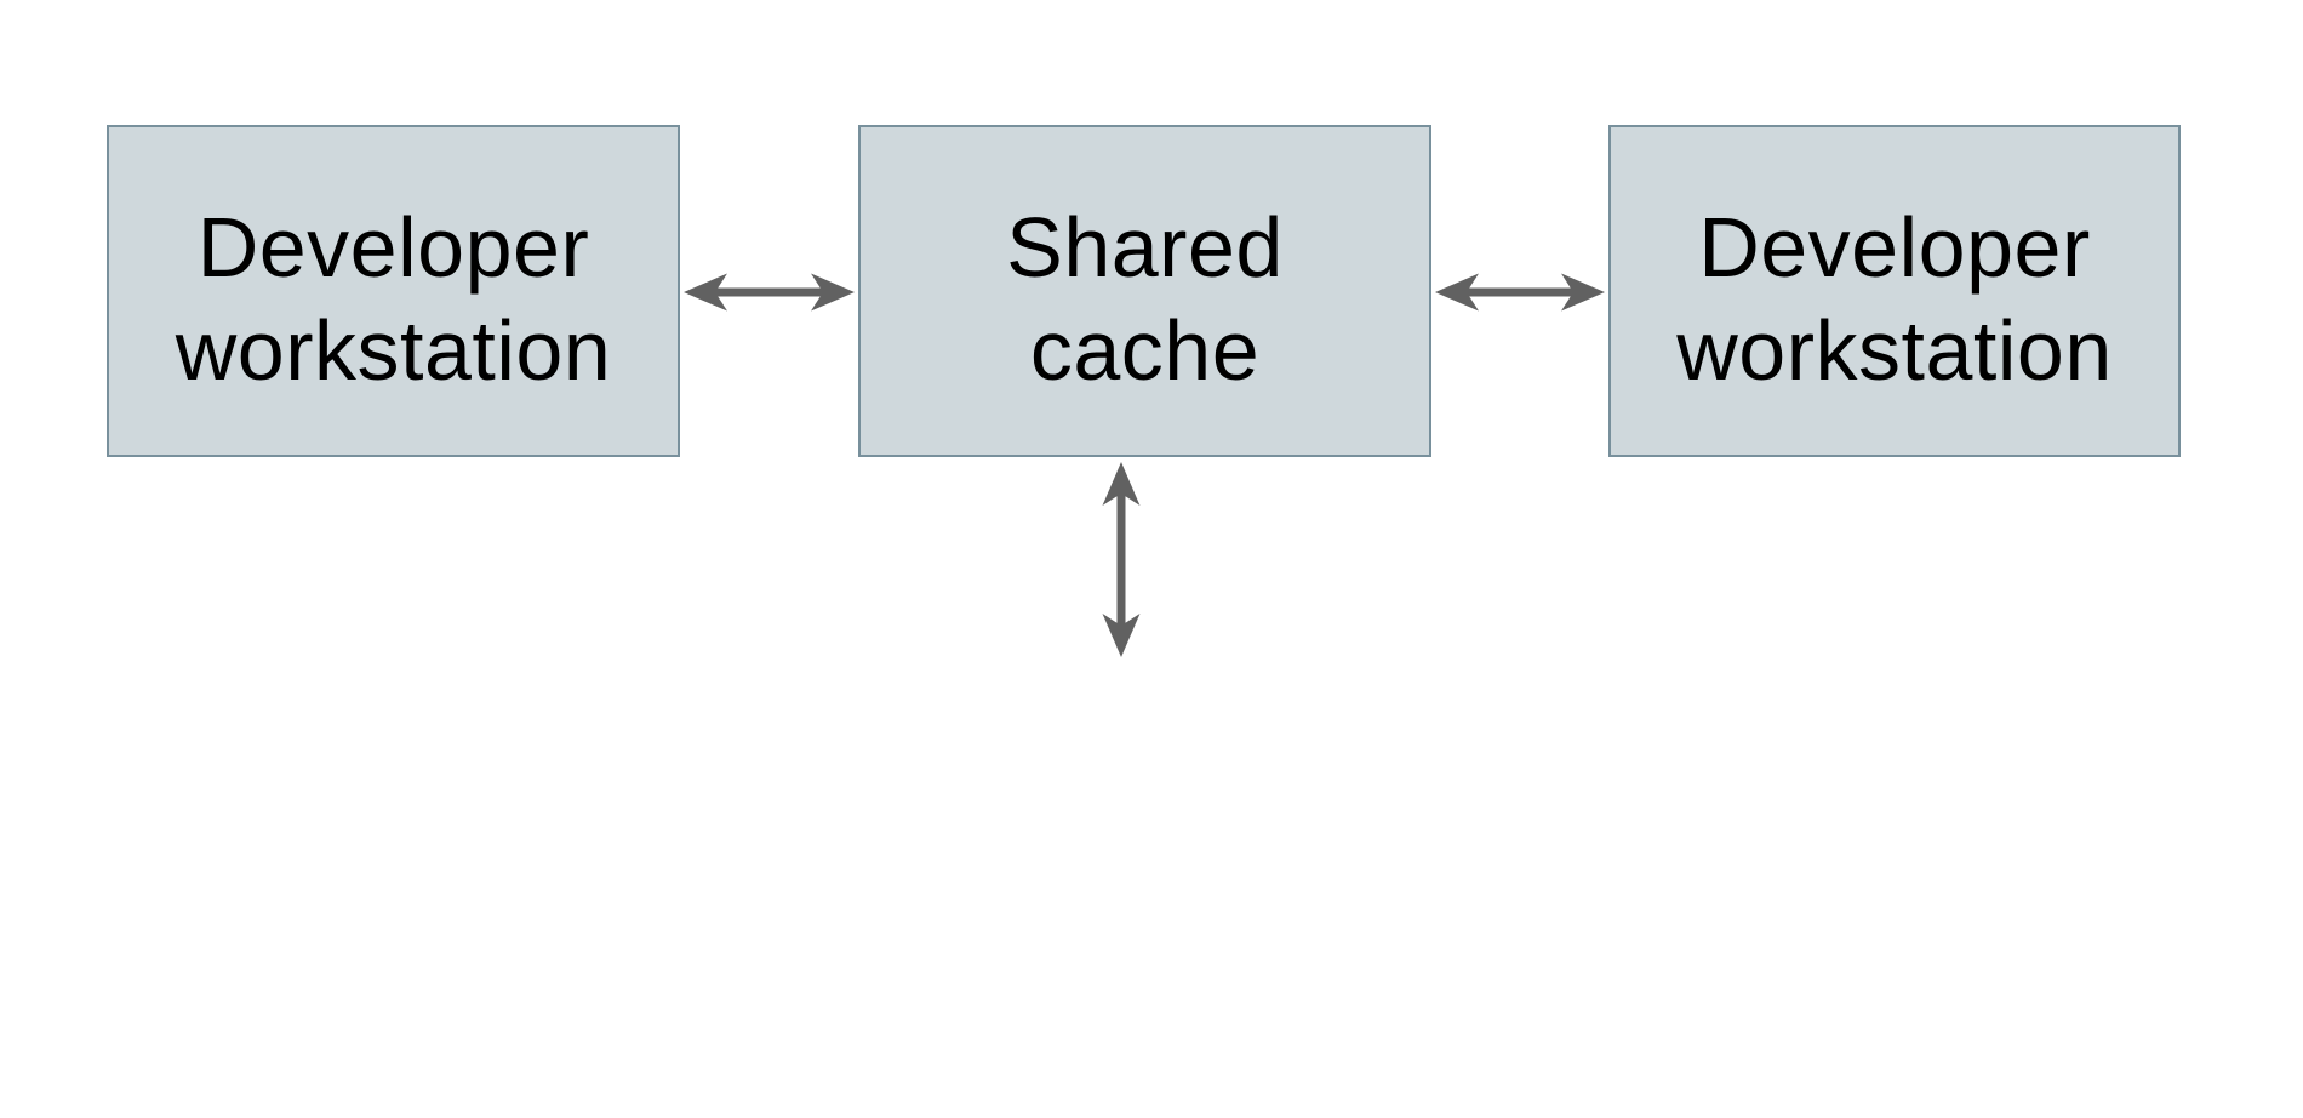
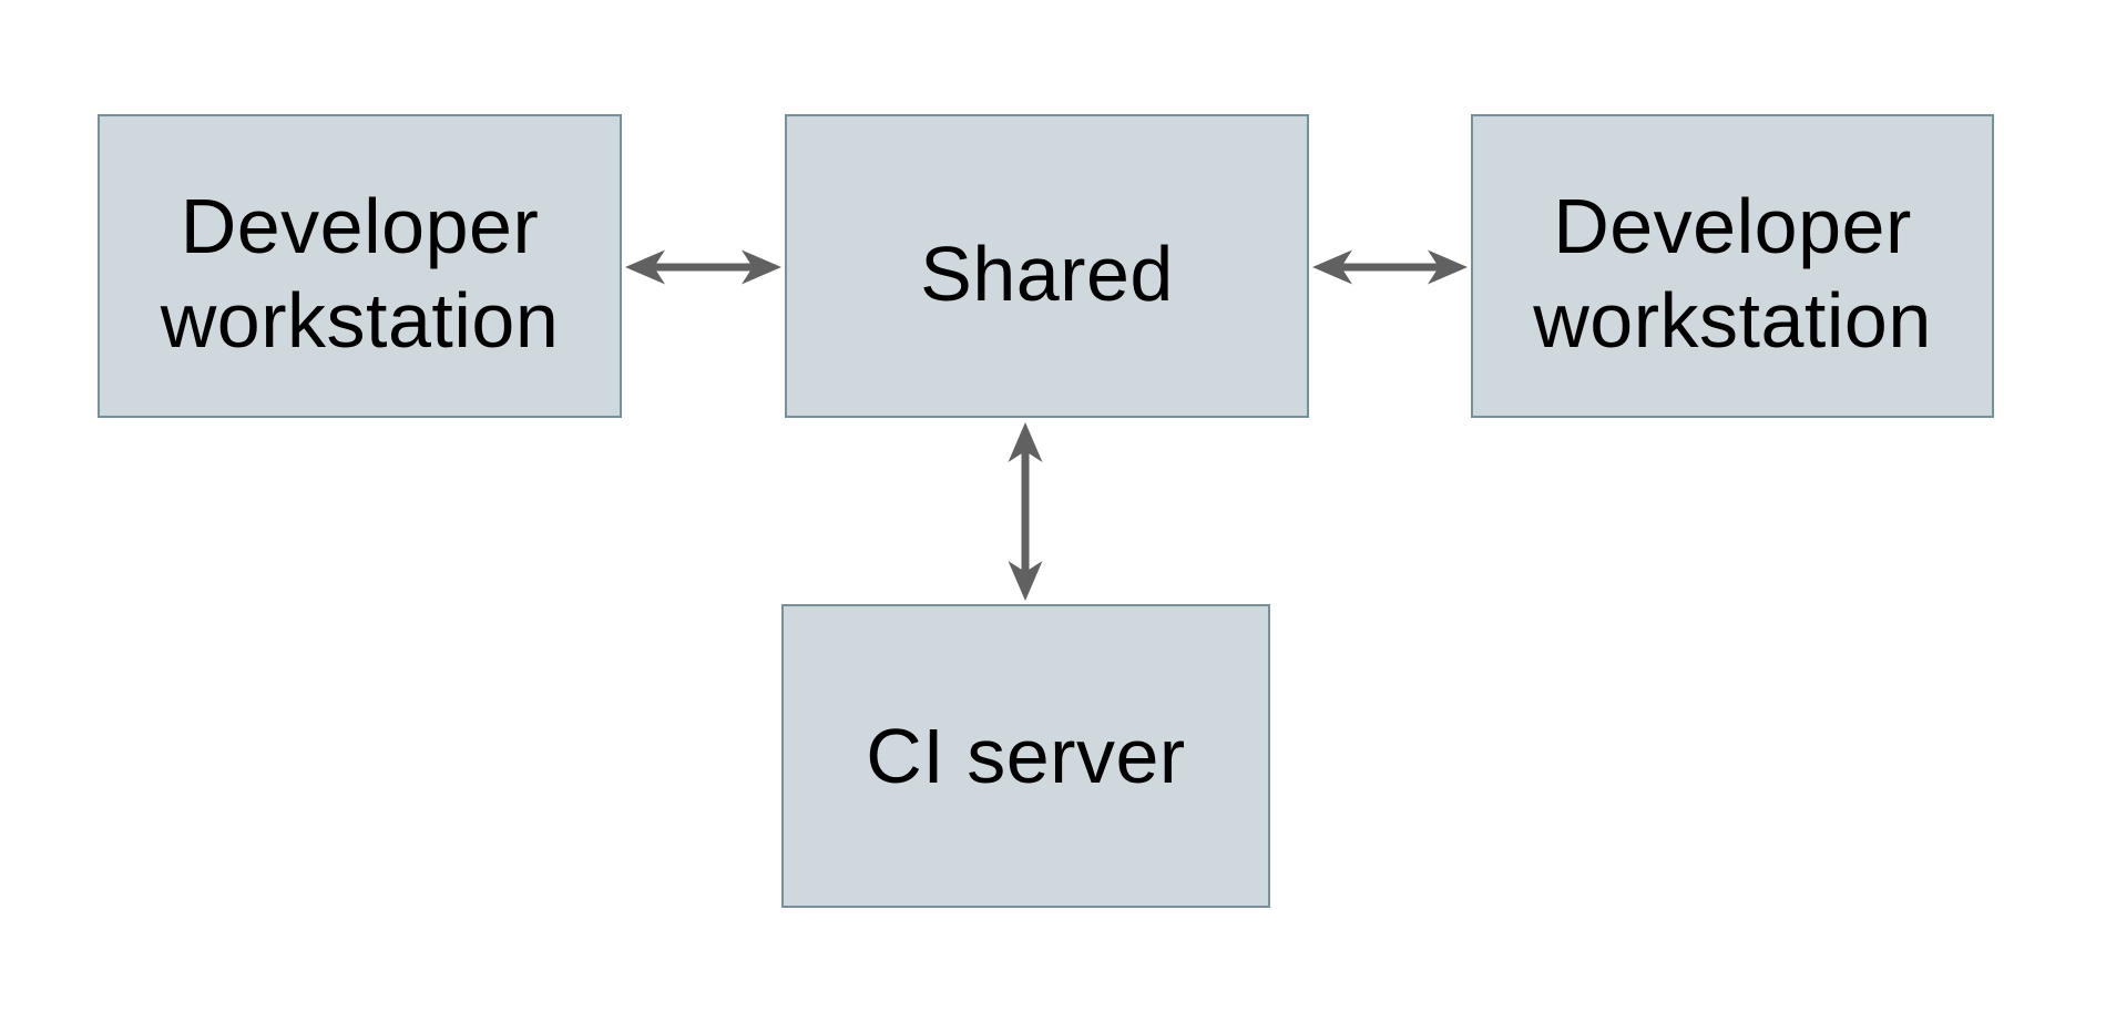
  Developer
  workstation
  Shared
- cache
  Developer
  workstation
+ CI server
